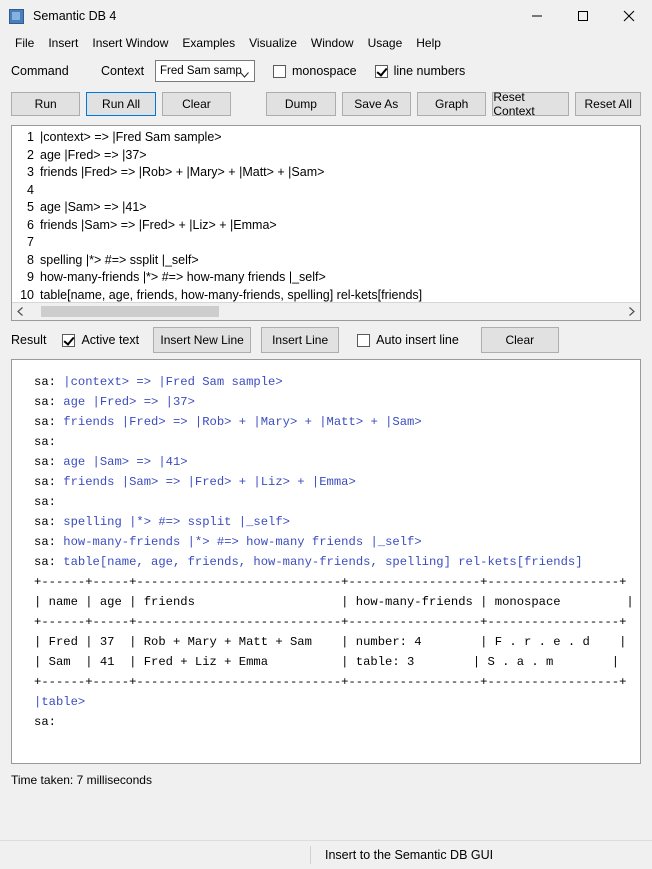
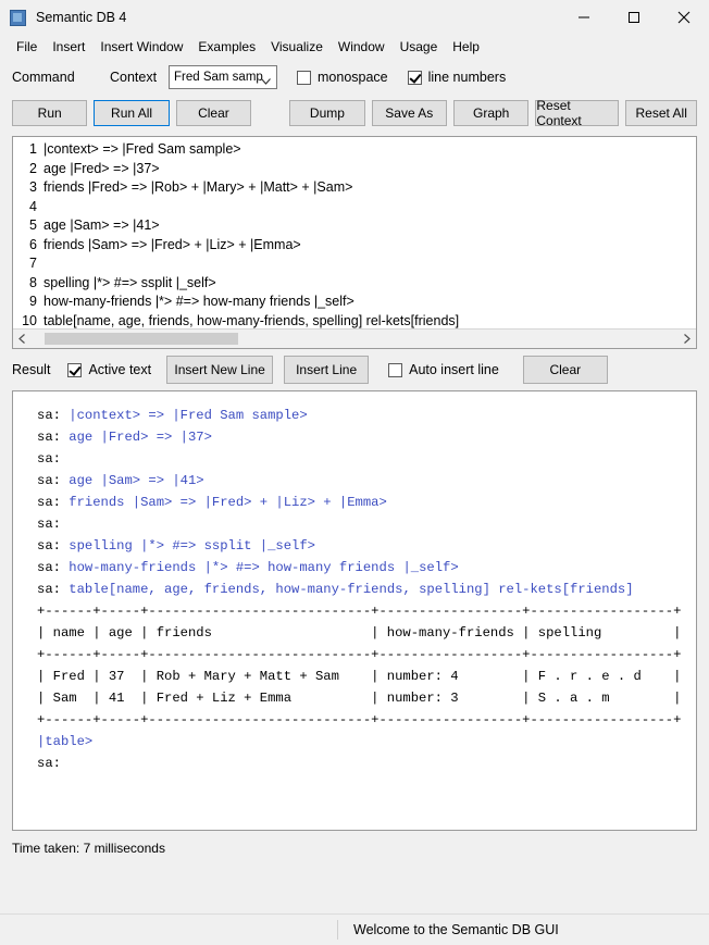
  Semantic DB 4
  File
  Insert
  Insert Window
  Examples
  Visualize
  Window
  Usage
  Help
  Command
  Context
  Fred Sam samp
  monospace
  line numbers
  Run
  Run All
  Clear
  Dump
  Save As
  Graph
  Reset Context
  Reset All
  1
  |context> => |Fred Sam sample>
  2
  age |Fred> => |37>
  3
  friends |Fred> => |Rob> + |Mary> + |Matt> + |Sam>
  4
  5
  age |Sam> => |41>
  6
  friends |Sam> => |Fred> + |Liz> + |Emma>
  7
  8
  spelling |*> #=> ssplit |_self>
  9
  how-many-friends |*> #=> how-many friends |_self>
  10
  table[name, age, friends, how-many-friends, spelling] rel-kets[friends]
  Result
  Active text
  Insert New Line
  Insert Line
  Auto insert line
  Clear
  sa: |context> => |Fred Sam sample>
  sa: age |Fred> => |37>
- sa: friends |Fred> => |Rob> + |Mary> + |Matt> + |Sam>
  sa:
  sa: age |Sam> => |41>
  sa: friends |Sam> => |Fred> + |Liz> + |Emma>
  sa:
  sa: spelling |*> #=> ssplit |_self>
  sa: how-many-friends |*> #=> how-many friends |_self>
  sa: table[name, age, friends, how-many-friends, spelling] rel-kets[friends]
  +------+-----+----------------------------+------------------+------------------+
- | name | age | friends | how-many-friends | monospace |
+ | name | age | friends | how-many-friends | spelling |
  +------+-----+----------------------------+------------------+------------------+
  | Fred | 37 | Rob + Mary + Matt + Sam | number: 4 | F . r . e . d |
- | Sam | 41 | Fred + Liz + Emma | table: 3 | S . a . m |
+ | Sam | 41 | Fred + Liz + Emma | number: 3 | S . a . m |
  +------+-----+----------------------------+------------------+------------------+
  |table>
  sa:
  Time taken: 7 milliseconds
- Insert to the Semantic DB GUI
+ Welcome to the Semantic DB GUI
